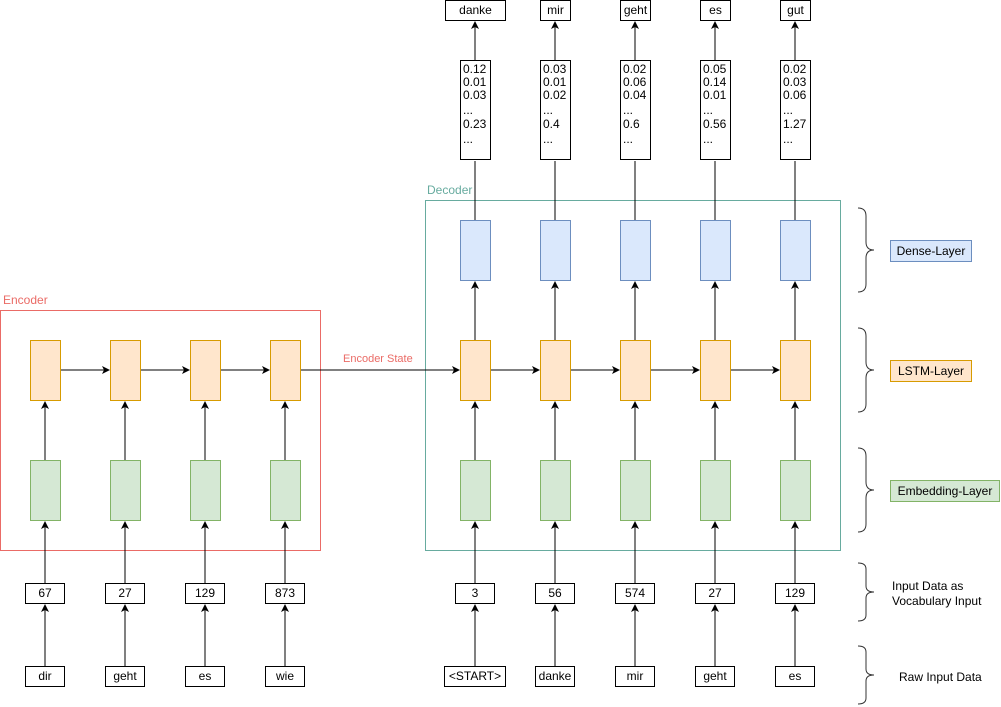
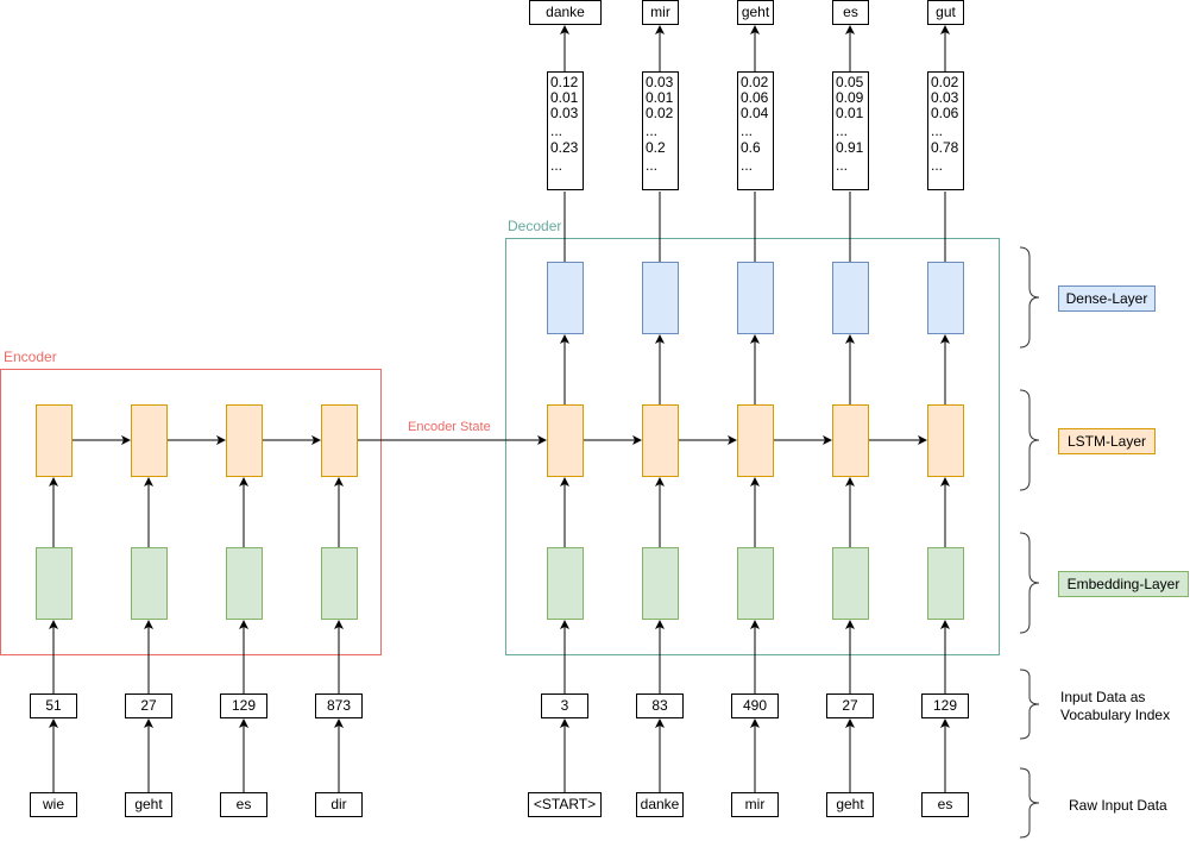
  Encoder
  Decoder
  Encoder State
- dir
+ wie
- 67
+ 51
  geht
  27
  es
  129
- wie
+ dir
  873
  <START>
  3
  0.12
  0.01
  0.03
  ...
  0.23
  ...
  danke
  danke
- 56
+ 83
  0.03
  0.01
  0.02
  ...
- 0.4
+ 0.2
  ...
  mir
  mir
- 574
+ 490
  0.02
  0.06
  0.04
  ...
  0.6
  ...
  geht
  geht
  27
  0.05
- 0.14
+ 0.09
  0.01
  ...
- 0.56
+ 0.91
  ...
  es
  es
  129
  0.02
  0.03
  0.06
  ...
- 1.27
+ 0.78
  ...
  gut
  Dense-Layer
  LSTM-Layer
  Embedding-Layer
- Input Data as Vocabulary Input
+ Input Data as Vocabulary Index
  Raw Input Data
